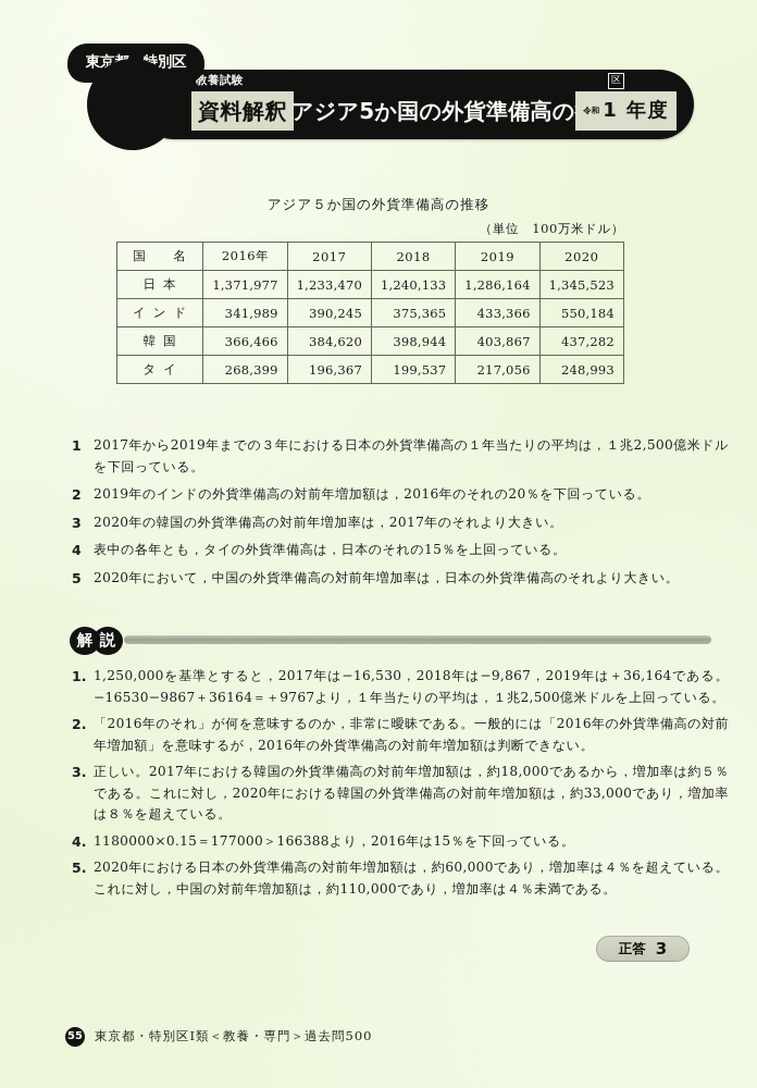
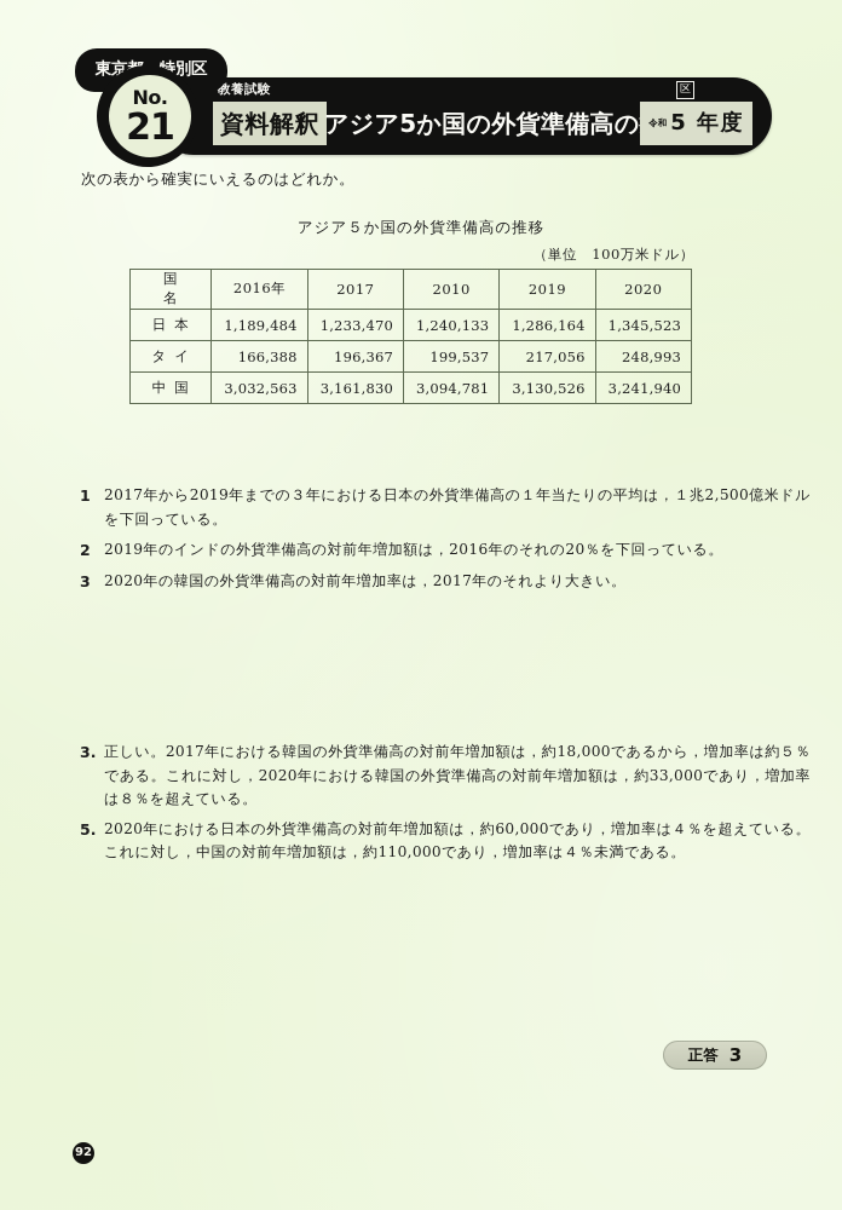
  教養試験
  区
  資料解釈
  アジア5か国の外貨準備高の
  令和
- 1 年度
+ 5 年度
+ No.
+ 21
+ 次の表から確実にいえるのはどれか。
  アジア５か国の外貨準備高の推移
  （単位 100万米ドル）
- 国 名	2016年	2017	2018	2019	2020
+ 国 名	2016年	2017	2010	2019	2020
- 日本	1,371,977	1,233,470	1,240,133	1,286,164	1,345,523
+ 日本	1,189,484	1,233,470	1,240,133	1,286,164	1,345,523
- インド	341,989	390,245	375,365	433,366	550,184
- 韓国	366,466	384,620	398,944	403,867	437,282
- タイ	268,399	196,367	199,537	217,056	248,993
+ タイ	166,388	196,367	199,537	217,056	248,993
+ 中国	3,032,563	3,161,830	3,094,781	3,130,526	3,241,940
  1
  2017年から2019年までの３年における日本の外貨準備高の１年当たりの平均は，１兆2,500億米ドルを下回っている。
  2
  2019年のインドの外貨準備高の対前年増加額は，2016年のそれの20％を下回っている。
  3
  2020年の韓国の外貨準備高の対前年増加率は，2017年のそれより大きい。
- 4
- 表中の各年とも，タイの外貨準備高は，日本のそれの15％を上回っている。
- 5
- 2020年において，中国の外貨準備高の対前年増加率は，日本の外貨準備高のそれより大きい。
- 解
- 説
- 1.
- 1,250,000を基準とすると，2017年は−16,530，2018年は−9,867，2019年は＋36,164である。−16530−9867＋36164＝＋9767より，１年当たりの平均は，１兆2,500億米ドルを上回っている。
- 2.
- 「2016年のそれ」が何を意味するのか，非常に曖昧である。一般的には「2016年の外貨準備高の対前年増加額」を意味するが，2016年の外貨準備高の対前年増加額は判断できない。
  3.
  正しい。2017年における韓国の外貨準備高の対前年増加額は，約18,000であるから，増加率は約５％である。これに対し，2020年における韓国の外貨準備高の対前年増加額は，約33,000であり，増加率は８％を超えている。
- 4.
- 1180000×0.15＝177000＞166388より，2016年は15％を下回っている。
  5.
  2020年における日本の外貨準備高の対前年増加額は，約60,000であり，増加率は４％を超えている。これに対し，中国の対前年増加額は，約110,000であり，増加率は４％未満である。
  正答
  3
- 55
+ 92
- 東京都・特別区Ⅰ類＜教養・専門＞過去問500
